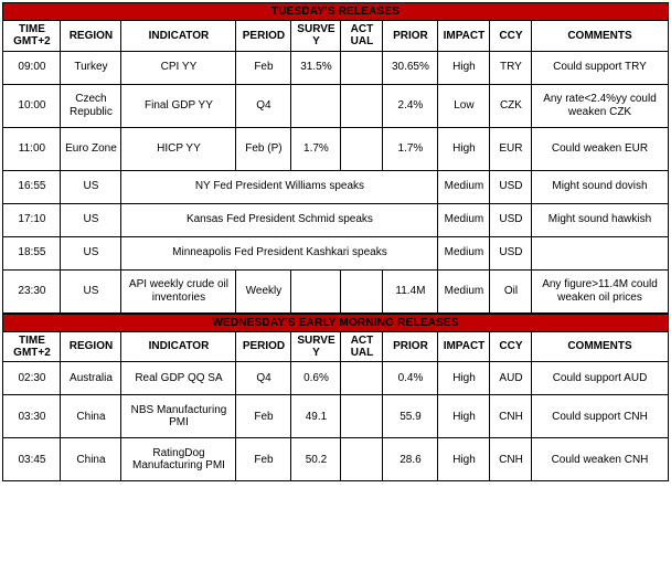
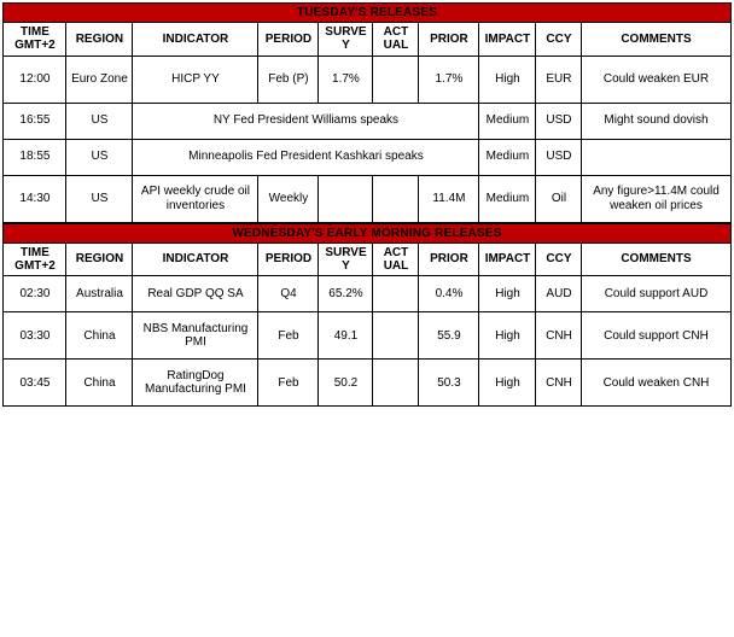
  TUESDAY'S RELEASES
  TIME GMT+2	REGION	INDICATOR	PERIOD	SURVE Y	ACT UAL	PRIOR	IMPACT	CCY	COMMENTS
- 09:00	Turkey	CPI YY	Feb	31.5%		30.65%	High	TRY	Could support TRY
- 10:00	Czech Republic	Final GDP YY	Q4			2.4%	Low	CZK	Any rate<2.4%yy could weaken CZK
- 11:00	Euro Zone	HICP YY	Feb (P)	1.7%		1.7%	High	EUR	Could weaken EUR
+ 12:00	Euro Zone	HICP YY	Feb (P)	1.7%		1.7%	High	EUR	Could weaken EUR
  16:55	US	NY Fed President Williams speaks	Medium	USD	Might sound dovish
- 17:10	US	Kansas Fed President Schmid speaks	Medium	USD	Might sound hawkish
  18:55	US	Minneapolis Fed President Kashkari speaks	Medium	USD
- 23:30	US	API weekly crude oil inventories	Weekly			11.4M	Medium	Oil	Any figure>11.4M could weaken oil prices
+ 14:30	US	API weekly crude oil inventories	Weekly			11.4M	Medium	Oil	Any figure>11.4M could weaken oil prices
  WEDNESDAY'S EARLY MORNING RELEASES
  TIME GMT+2	REGION	INDICATOR	PERIOD	SURVE Y	ACT UAL	PRIOR	IMPACT	CCY	COMMENTS
- 02:30	Australia	Real GDP QQ SA	Q4	0.6%		0.4%	High	AUD	Could support AUD
+ 02:30	Australia	Real GDP QQ SA	Q4	65.2%		0.4%	High	AUD	Could support AUD
  03:30	China	NBS Manufacturing PMI	Feb	49.1		55.9	High	CNH	Could support CNH
- 03:45	China	RatingDog Manufacturing PMI	Feb	50.2		28.6	High	CNH	Could weaken CNH
+ 03:45	China	RatingDog Manufacturing PMI	Feb	50.2		50.3	High	CNH	Could weaken CNH
